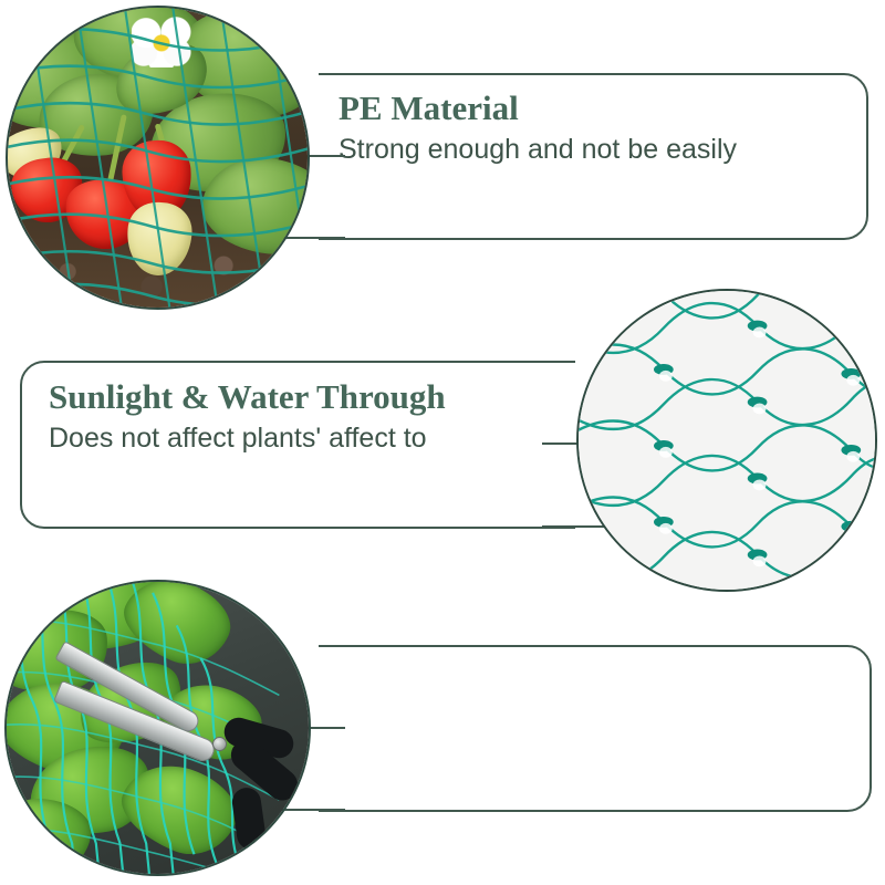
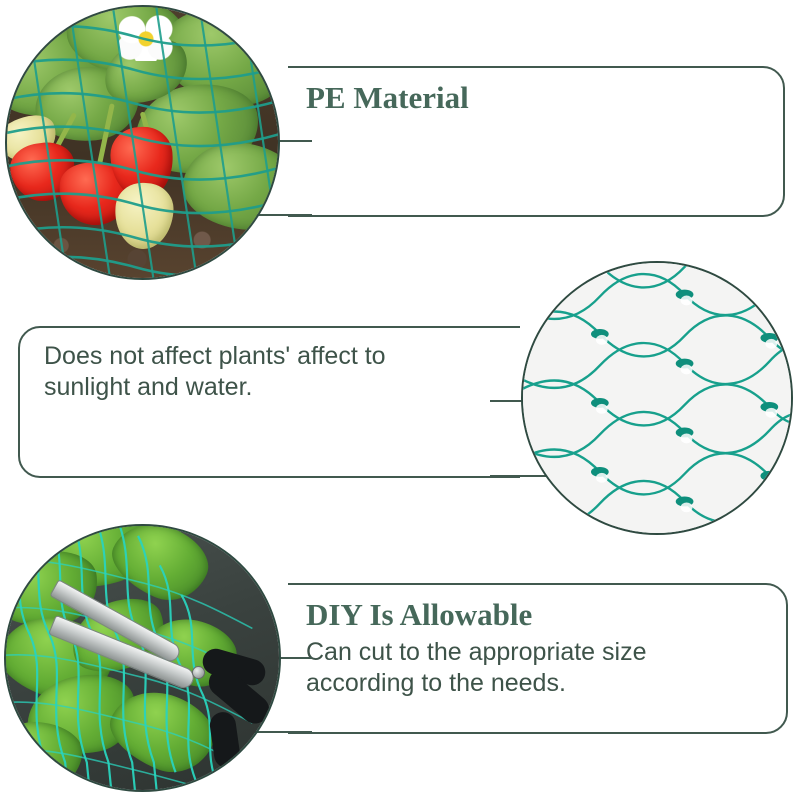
  PE Material
- Strong enough and not be easily
- Sunlight & Water Through
  Does not affect plants' affect to
+ sunlight and water.
+ DIY Is Allowable
+ Can cut to the appropriate size
+ according to the needs.
